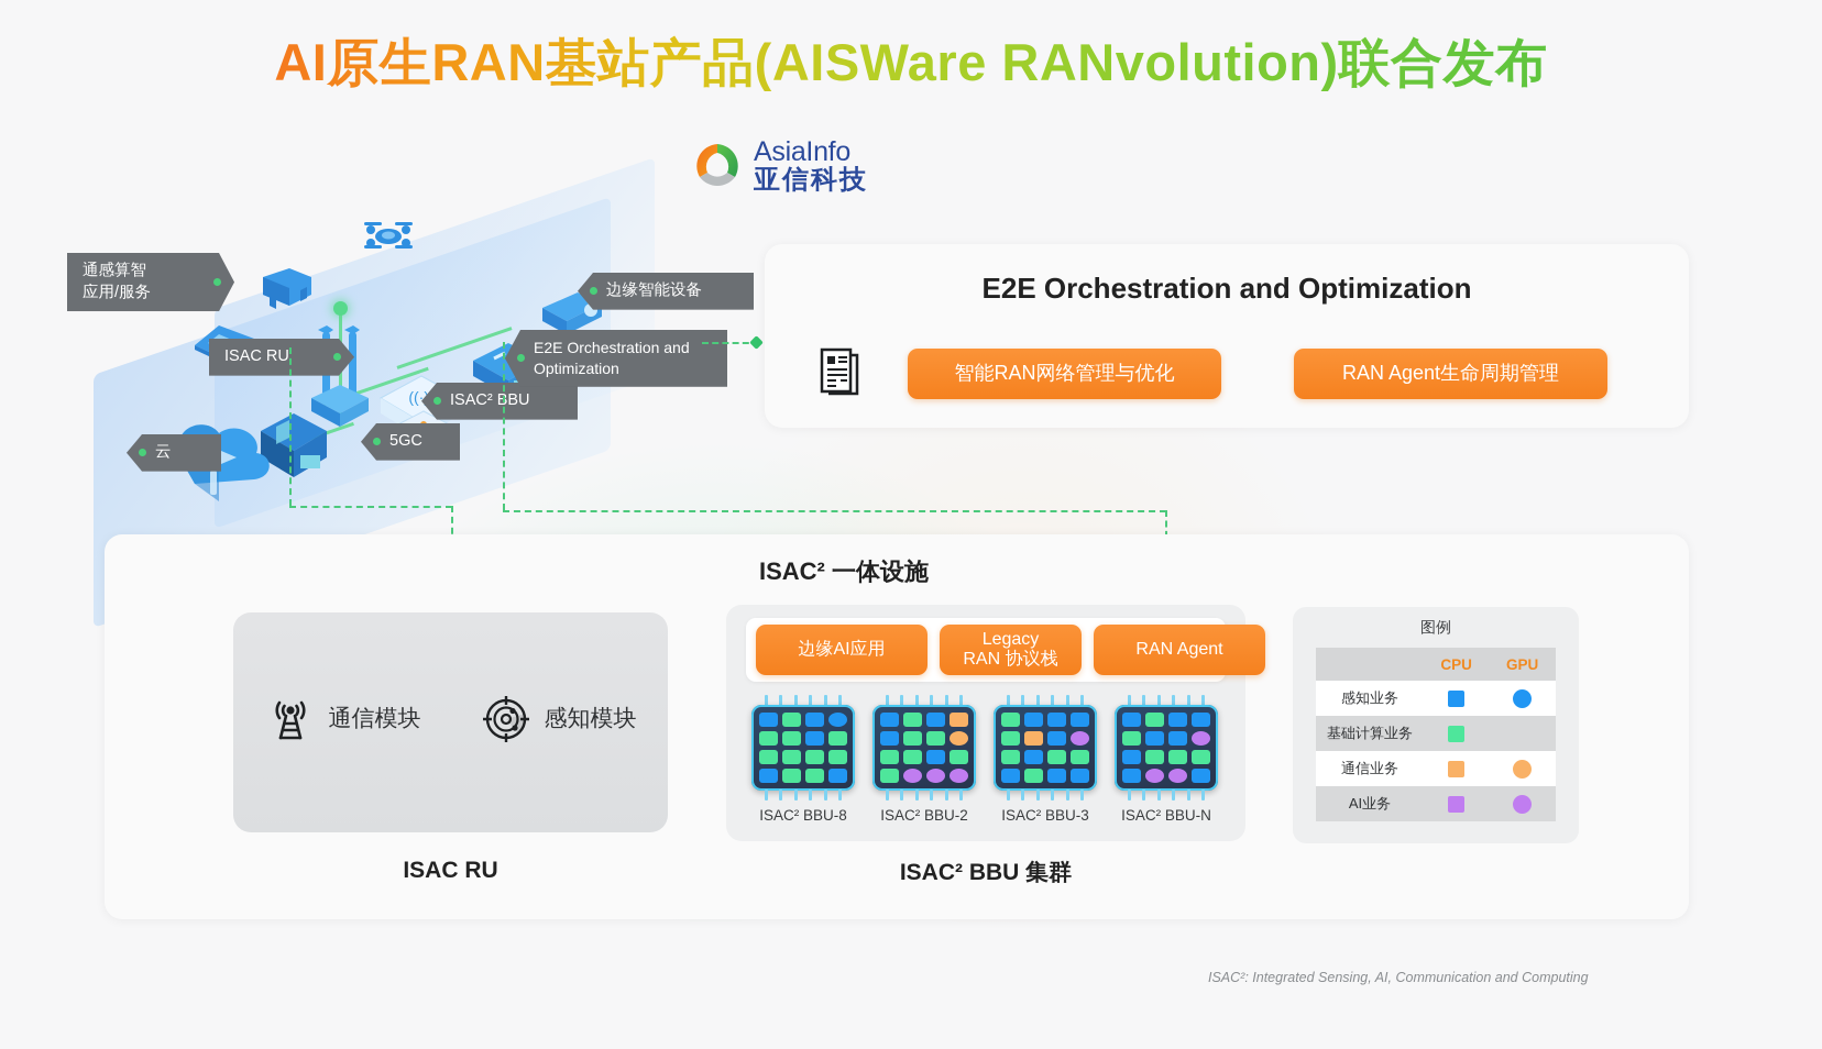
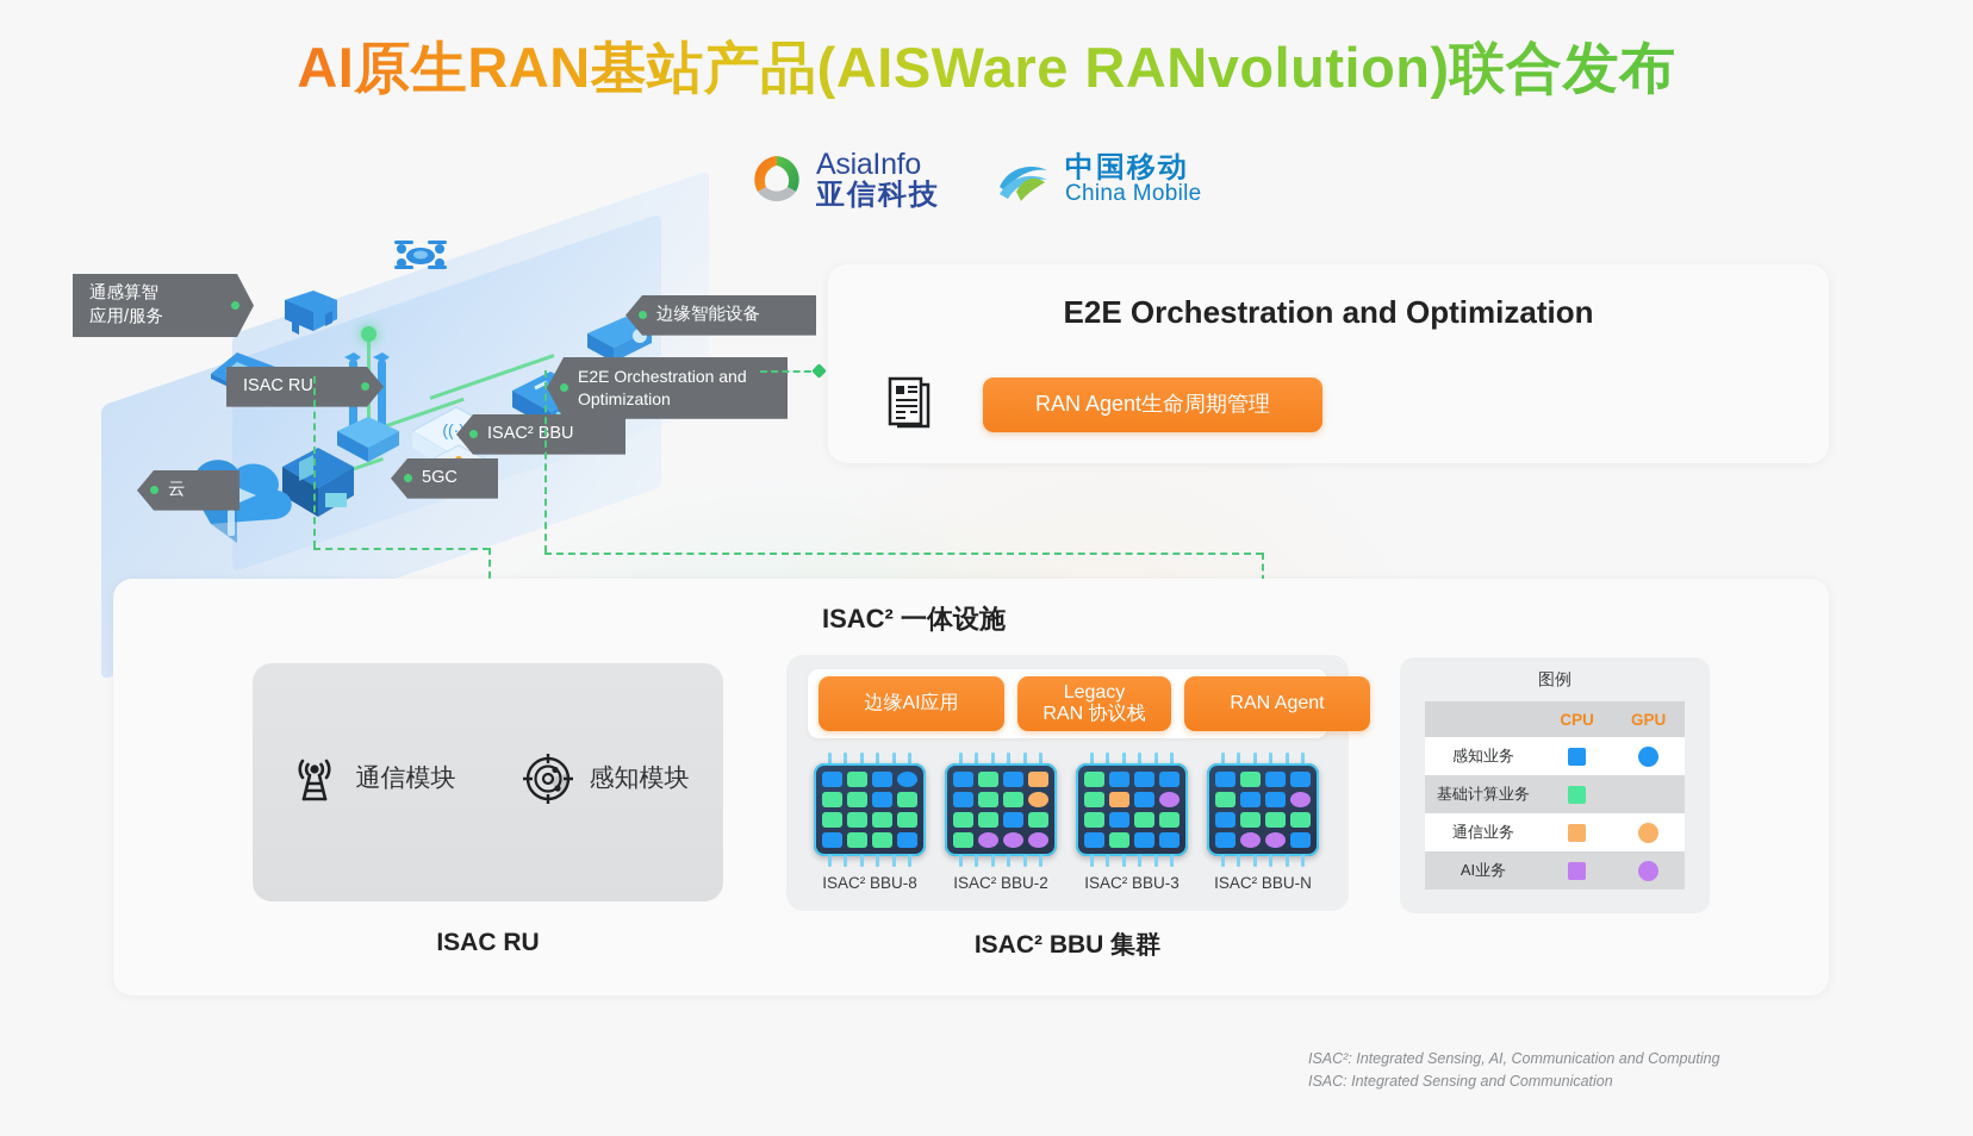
  AI原生RAN基站产品(AISWare RANvolution)联合发布
  AsiaInfo
  亚信科技
+ 中国移动
+ China Mobile
  通感算智
  应用/服务
  ISAC RU
  云
  5GC
  ISAC² BBU
  E2E Orchestration and Optimization
  边缘智能设备
  E2E Orchestration and Optimization
- 智能RAN网络管理与优化
  RAN Agent生命周期管理
  通信模块
  感知模块
  ISAC RU
  ISAC² 一体设施
  边缘AI应用
  Legacy
  RAN 协议栈
  RAN Agent
  ISAC² BBU-8
  ISAC² BBU-2
  ISAC² BBU-3
  ISAC² BBU-N
  ISAC² BBU 集群
  图例
  	CPU	GPU
  感知业务
  基础计算业务
  通信业务
  AI业务
  ISAC²: Integrated Sensing, AI, Communication and Computing
+ ISAC: Integrated Sensing and Communication
